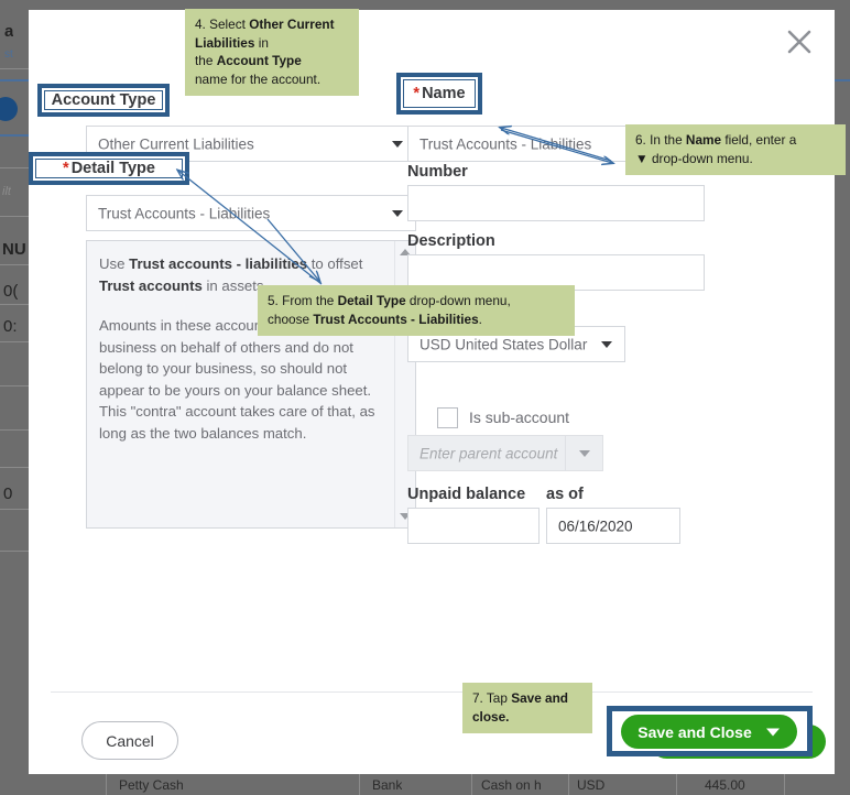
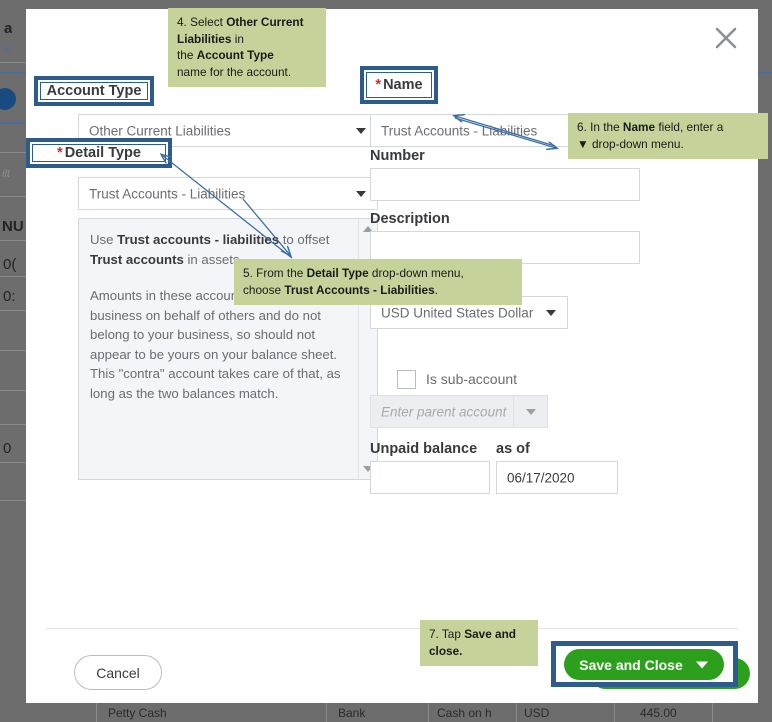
  a
  st
  ilt
  NU
  0(
  0:
  0
  Petty Cash
  Bank
  Cash on h
  USD
  445.00
  Other Current Liabilities
  Trust Accounts - Liailities
  Use Trust accounts - liabilitis to offset Trust accounts in asset
  Amounts in these accou business on behalf of others and do not belong to your business, so should not appear to be yours on your balance sheet. This "contra" account takes care of that, as long as the two balances match.
  Trust Accounts - Liilities
  Number
  Description
  USD United States Dollar
  Is sub-account
  Enter parent account
  Unpaid balance
  as of
- 06/16/2020
+ 06/17/2020
  Cancel
  Account Type
  *
  Detail Type
  *
  Name
  Save and Close
  4. Select Other Current Liabilities in
  the Account Type
  name for the account.
  5. From the Detail Type drop-down menu,
  choose Trust Accounts - Liabilities.
  6. In the Name field, enter a
  ▼ drop-down menu.
  7. Tap Save and
  close.
